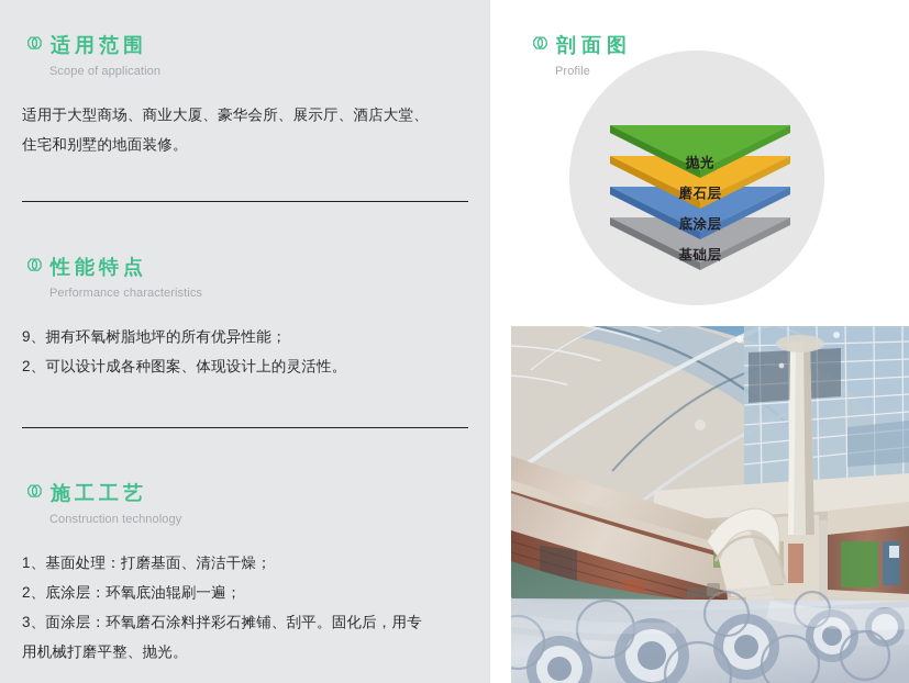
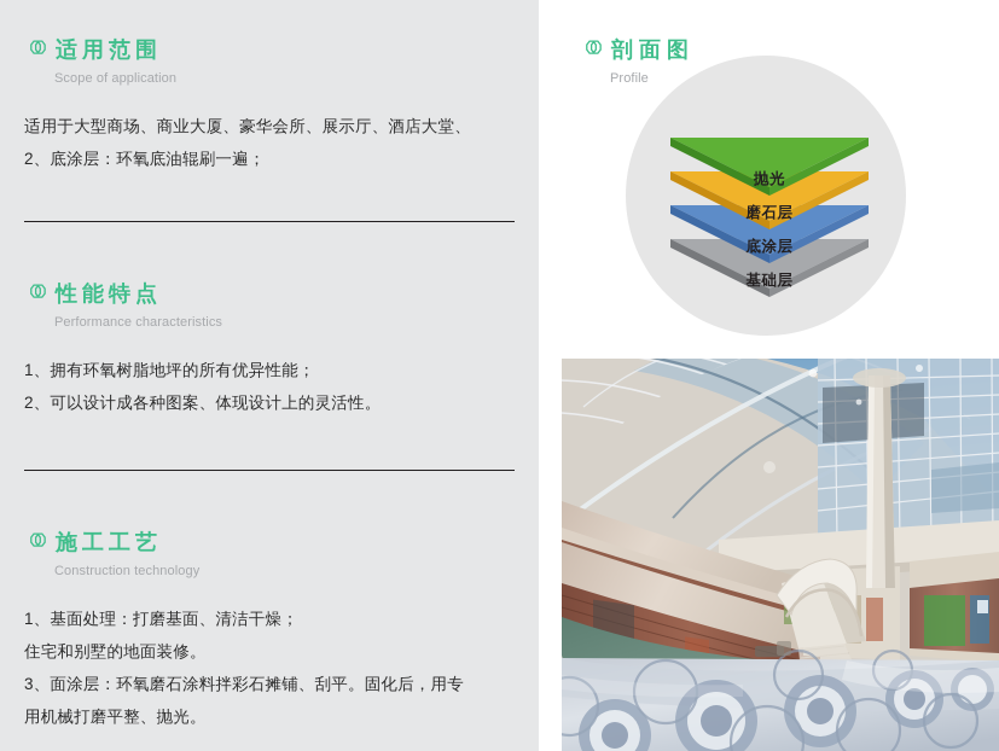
  适用范围
  Scope of application
  适用于大型商场、商业大厦、豪华会所、展示厅、酒店大堂、
- 住宅和别墅的地面装修。
+ 2、底涂层：环氧底油辊刷一遍；
  性能特点
  Performance characteristics
- 9、拥有环氧树脂地坪的所有优异性能；
+ 1、拥有环氧树脂地坪的所有优异性能；
  2、可以设计成各种图案、体现设计上的灵活性。
  施工工艺
  Construction technology
  1、基面处理：打磨基面、清洁干燥；
- 2、底涂层：环氧底油辊刷一遍；
+ 住宅和别墅的地面装修。
  3、面涂层：环氧磨石涂料拌彩石摊铺、刮平。固化后，用专
  用机械打磨平整、抛光。
  剖面图
  Profile
  抛光
  磨石层
  底涂层
  基础层
